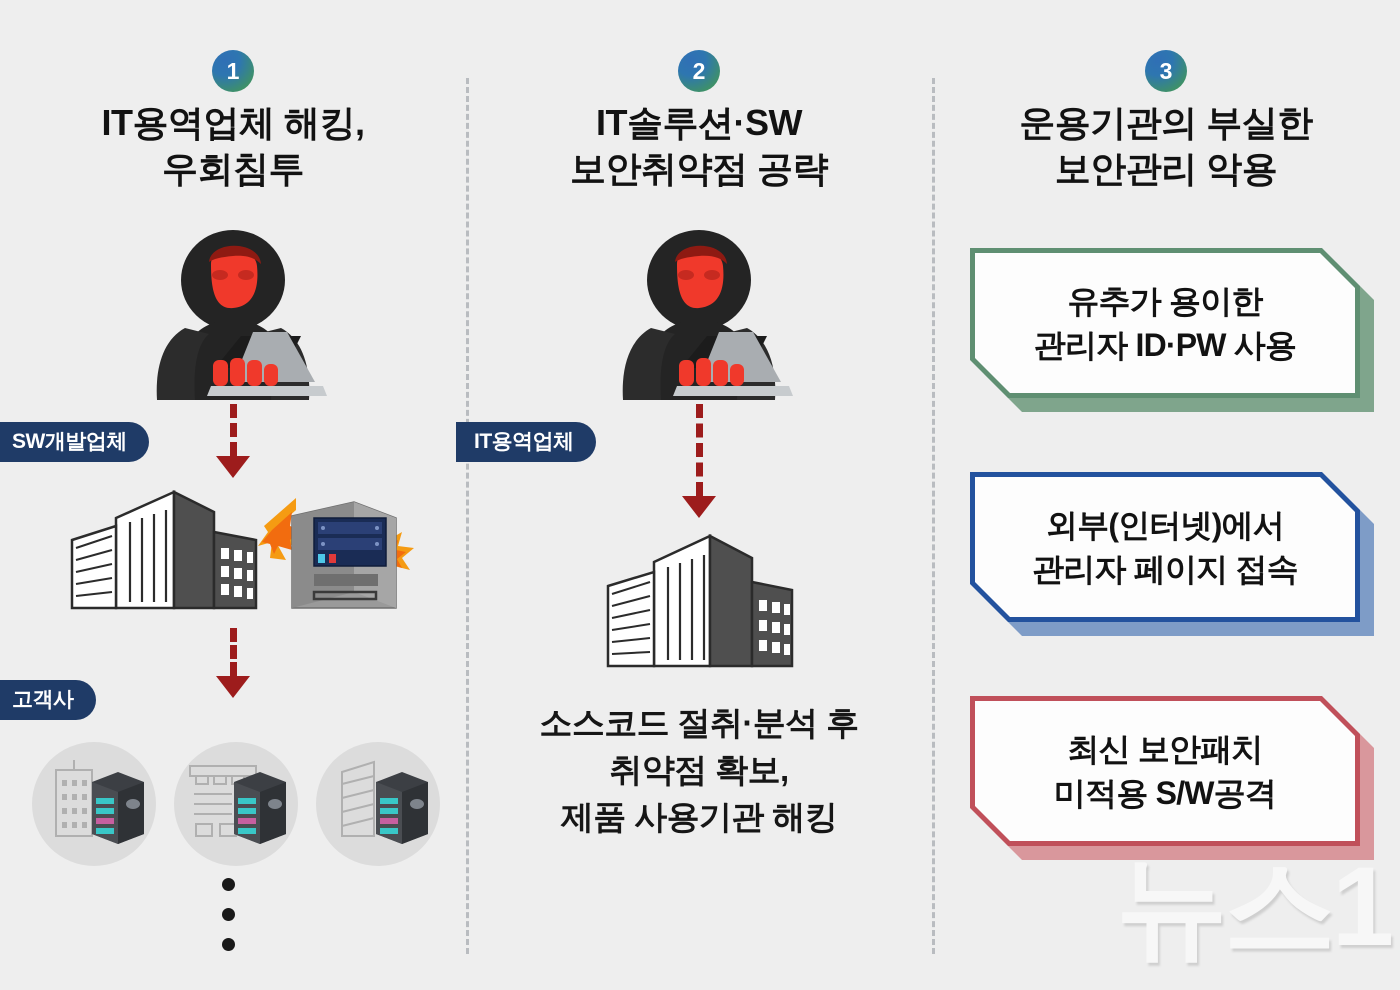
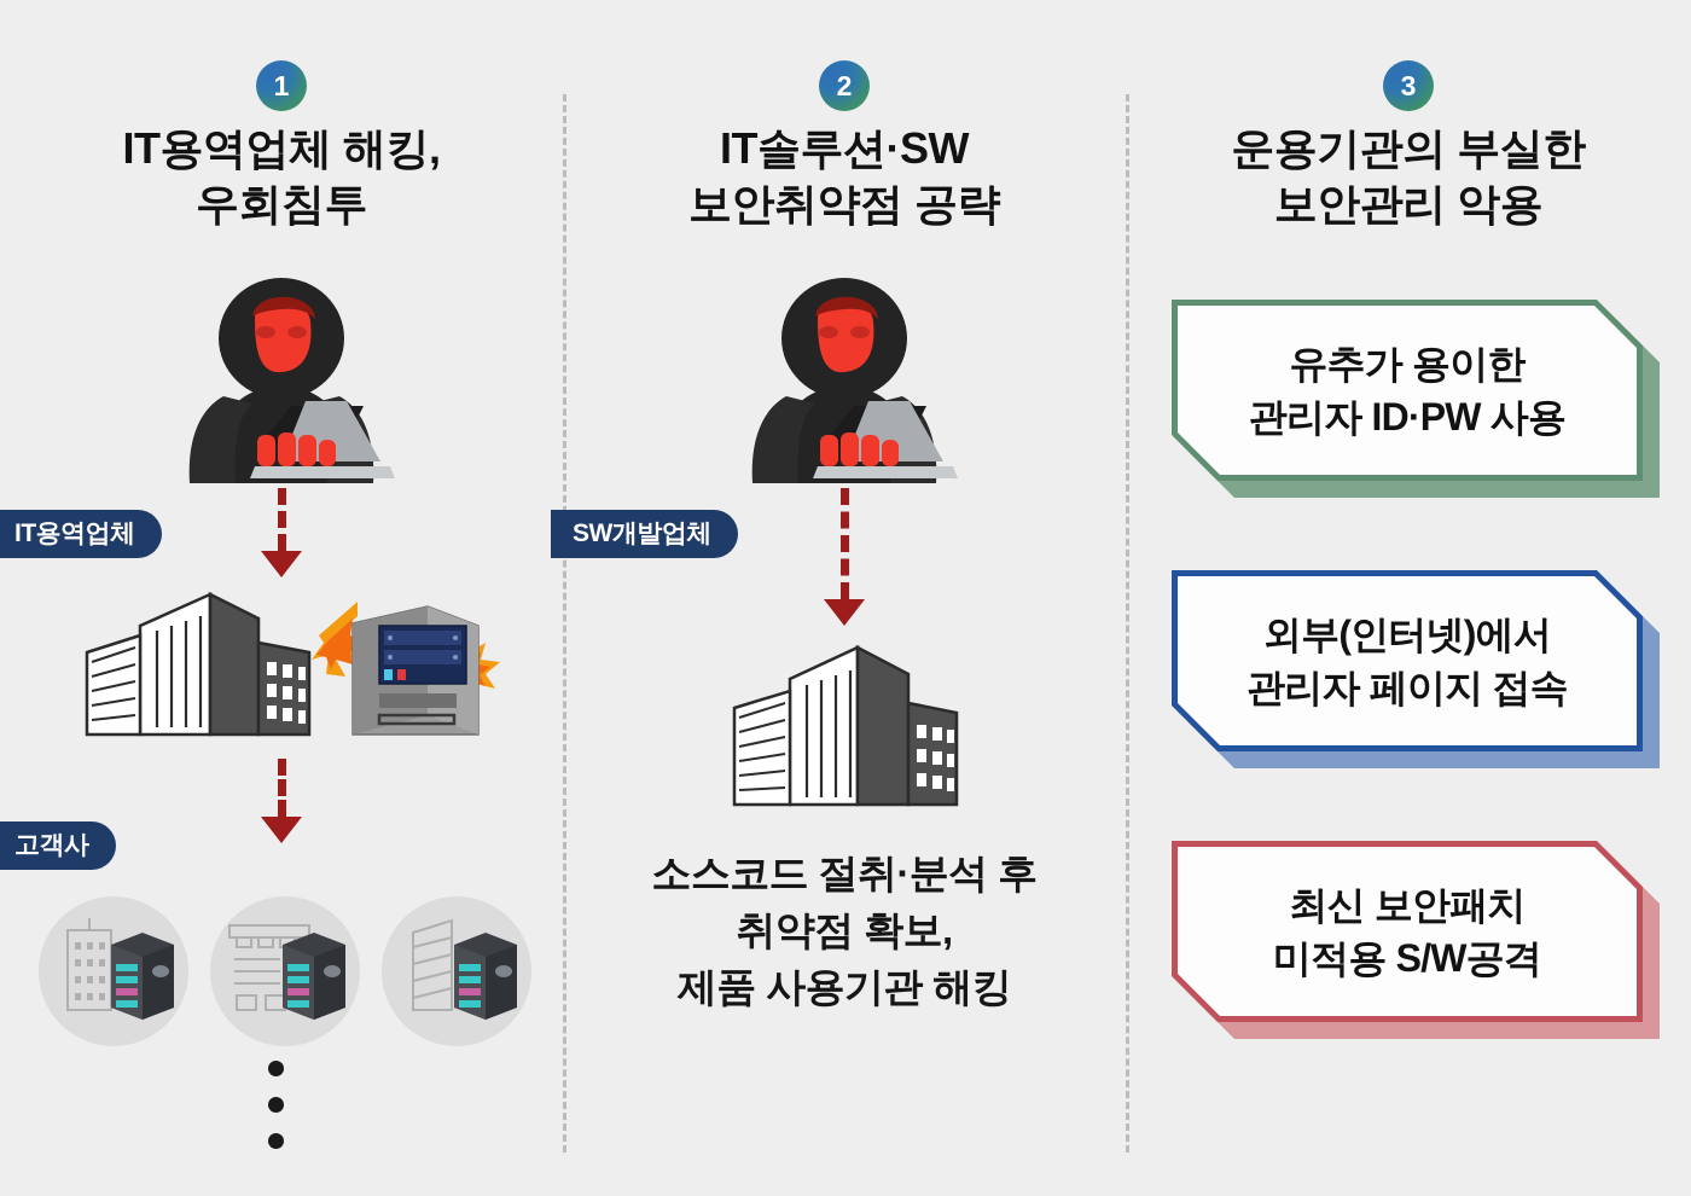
  1
  IT용역업체 해킹,
  우회침투
- SW개발업체
+ IT용역업체
  고객사
  2
  IT솔루션·SW
  보안취약점 공략
- IT용역업체
+ SW개발업체
  소스코드 절취·분석 후
  취약점 확보,
  제품 사용기관 해킹
  3
  운용기관의 부실한
  보안관리 악용
  유추가 용이한
  관리자 ID·PW 사용
  외부(인터넷)에서
  관리자 페이지 접속
  최신 보안패치
  미적용 S/W공격
- 뉴스1
